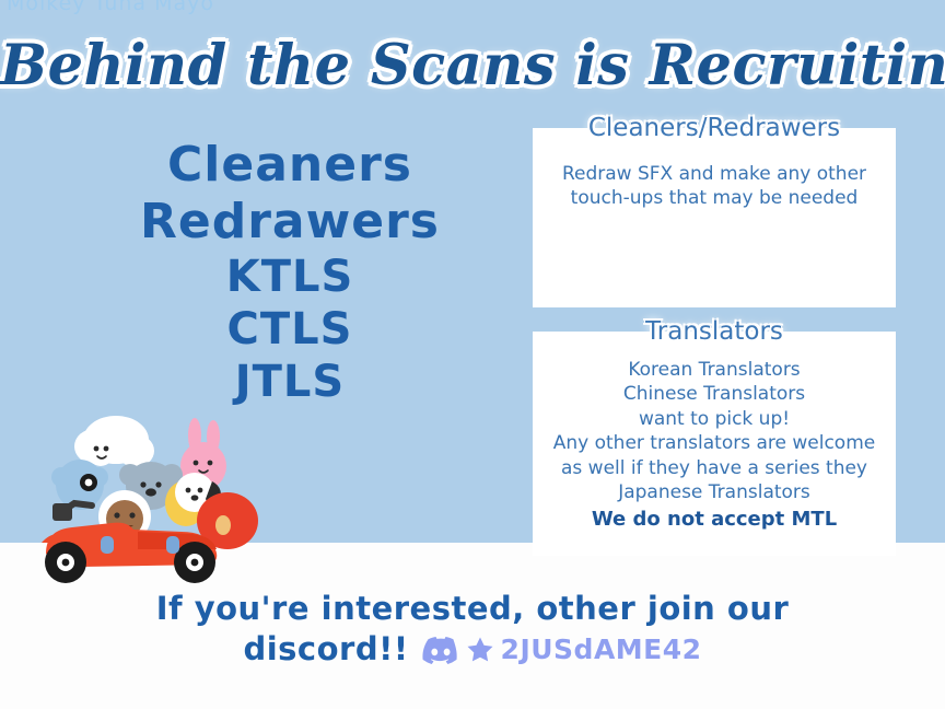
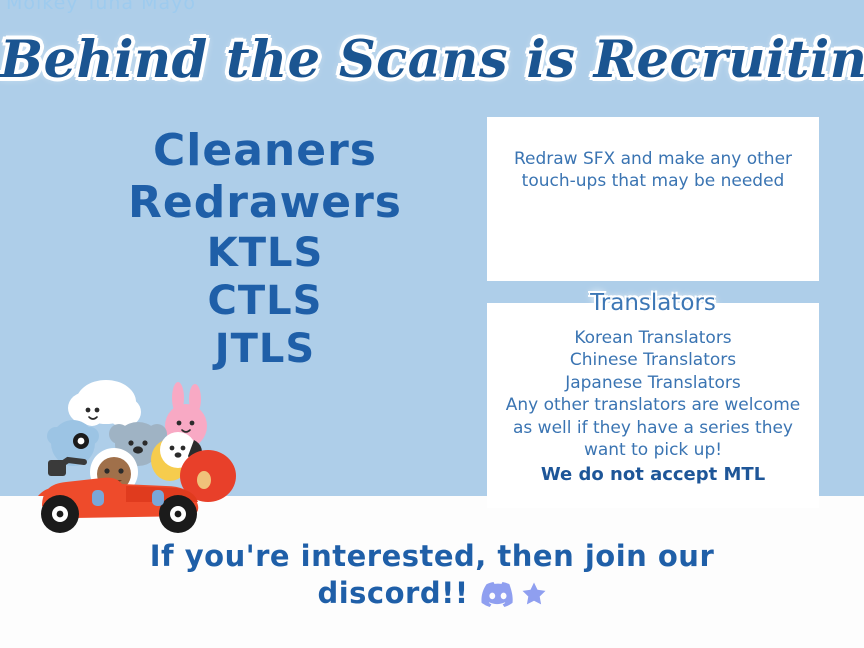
  Behind the Scans is Recruitin
  Cleaners
  Redrawers
  KTLS
  CTLS
  JTLS
- Cleaners/Redrawers
  Redraw SFX and make any other
  touch-ups that may be needed
  Translators
  Korean Translators
  Chinese Translators
- want to pick up!
+ Japanese Translators
  Any other translators are welcome
  as well if they have a series they
- Japanese Translators
+ want to pick up!
  We do not accept MTL
- If you're interested, other join our
+ If you're interested, then join our
  discord!!
- 2JUSdAME42
